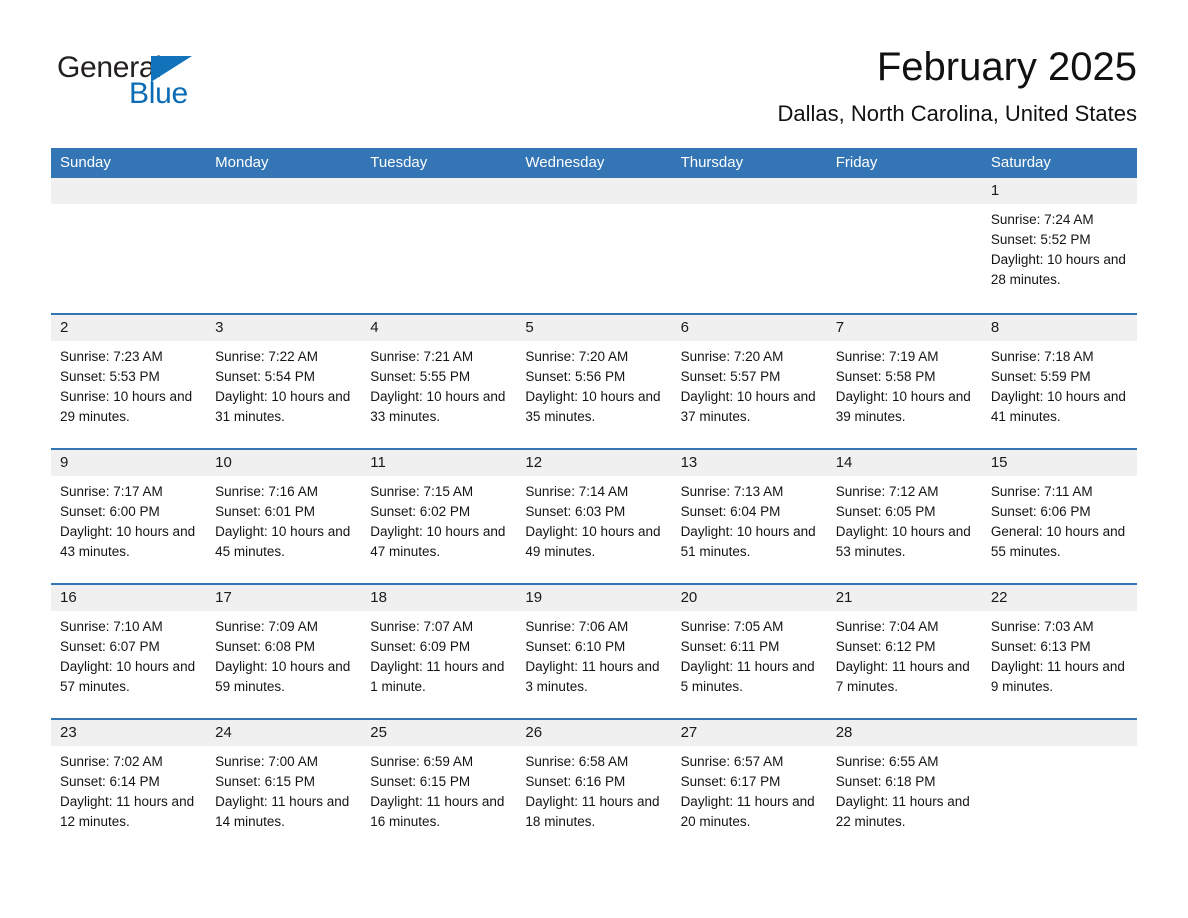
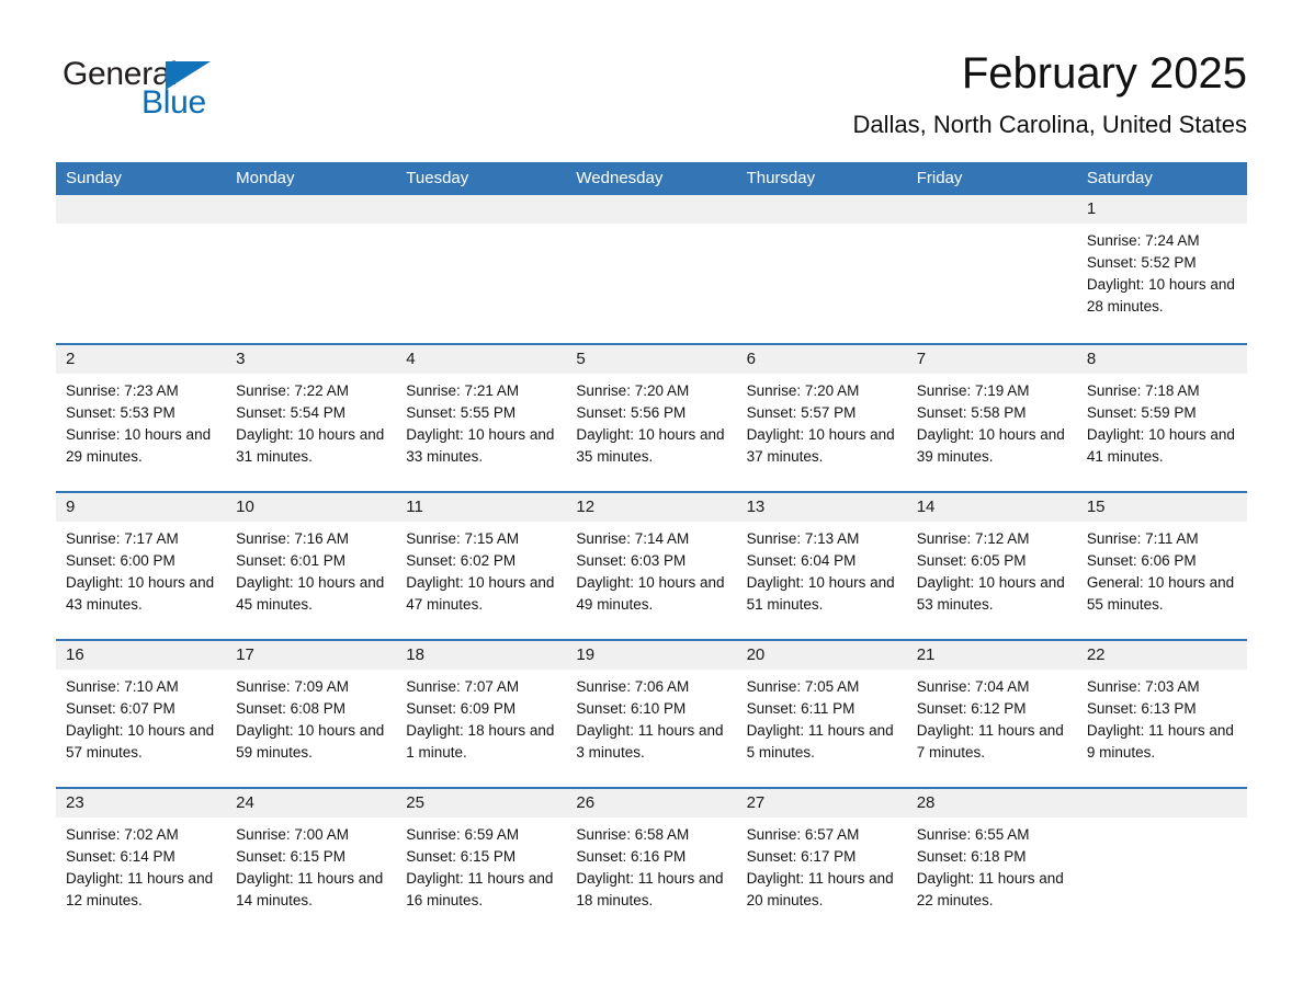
  General
  Blue
  February 2025
  Dallas, North Carolina, United States
  Sunday
  Monday
  Tuesday
  Wednesday
  Thursday
  Friday
  Saturday
  1
  Sunrise: 7:24 AM
  Sunset: 5:52 PM
  Daylight: 10 hours and 28 minutes.
  2
  Sunrise: 7:23 AM
  Sunset: 5:53 PM
  Sunrise: 10 hours and 29 minutes.
  3
  Sunrise: 7:22 AM
  Sunset: 5:54 PM
  Daylight: 10 hours and 31 minutes.
  4
  Sunrise: 7:21 AM
  Sunset: 5:55 PM
  Daylight: 10 hours and 33 minutes.
  5
  Sunrise: 7:20 AM
  Sunset: 5:56 PM
  Daylight: 10 hours and 35 minutes.
  6
  Sunrise: 7:20 AM
  Sunset: 5:57 PM
  Daylight: 10 hours and 37 minutes.
  7
  Sunrise: 7:19 AM
  Sunset: 5:58 PM
  Daylight: 10 hours and 39 minutes.
  8
  Sunrise: 7:18 AM
  Sunset: 5:59 PM
  Daylight: 10 hours and 41 minutes.
  9
  Sunrise: 7:17 AM
  Sunset: 6:00 PM
  Daylight: 10 hours and 43 minutes.
  10
  Sunrise: 7:16 AM
  Sunset: 6:01 PM
  Daylight: 10 hours and 45 minutes.
  11
  Sunrise: 7:15 AM
  Sunset: 6:02 PM
  Daylight: 10 hours and 47 minutes.
  12
  Sunrise: 7:14 AM
  Sunset: 6:03 PM
  Daylight: 10 hours and 49 minutes.
  13
  Sunrise: 7:13 AM
  Sunset: 6:04 PM
  Daylight: 10 hours and 51 minutes.
  14
  Sunrise: 7:12 AM
  Sunset: 6:05 PM
  Daylight: 10 hours and 53 minutes.
  15
  Sunrise: 7:11 AM
  Sunset: 6:06 PM
  General: 10 hours and 55 minutes.
  16
  Sunrise: 7:10 AM
  Sunset: 6:07 PM
  Daylight: 10 hours and 57 minutes.
  17
  Sunrise: 7:09 AM
  Sunset: 6:08 PM
  Daylight: 10 hours and 59 minutes.
  18
  Sunrise: 7:07 AM
  Sunset: 6:09 PM
- Daylight: 11 hours and 1 minute.
+ Daylight: 18 hours and 1 minute.
  19
  Sunrise: 7:06 AM
  Sunset: 6:10 PM
  Daylight: 11 hours and 3 minutes.
  20
  Sunrise: 7:05 AM
  Sunset: 6:11 PM
  Daylight: 11 hours and 5 minutes.
  21
  Sunrise: 7:04 AM
  Sunset: 6:12 PM
  Daylight: 11 hours and 7 minutes.
  22
  Sunrise: 7:03 AM
  Sunset: 6:13 PM
  Daylight: 11 hours and 9 minutes.
  23
  Sunrise: 7:02 AM
  Sunset: 6:14 PM
  Daylight: 11 hours and 12 minutes.
  24
  Sunrise: 7:00 AM
  Sunset: 6:15 PM
  Daylight: 11 hours and 14 minutes.
  25
  Sunrise: 6:59 AM
  Sunset: 6:15 PM
  Daylight: 11 hours and 16 minutes.
  26
  Sunrise: 6:58 AM
  Sunset: 6:16 PM
  Daylight: 11 hours and 18 minutes.
  27
  Sunrise: 6:57 AM
  Sunset: 6:17 PM
  Daylight: 11 hours and 20 minutes.
  28
  Sunrise: 6:55 AM
  Sunset: 6:18 PM
  Daylight: 11 hours and 22 minutes.
